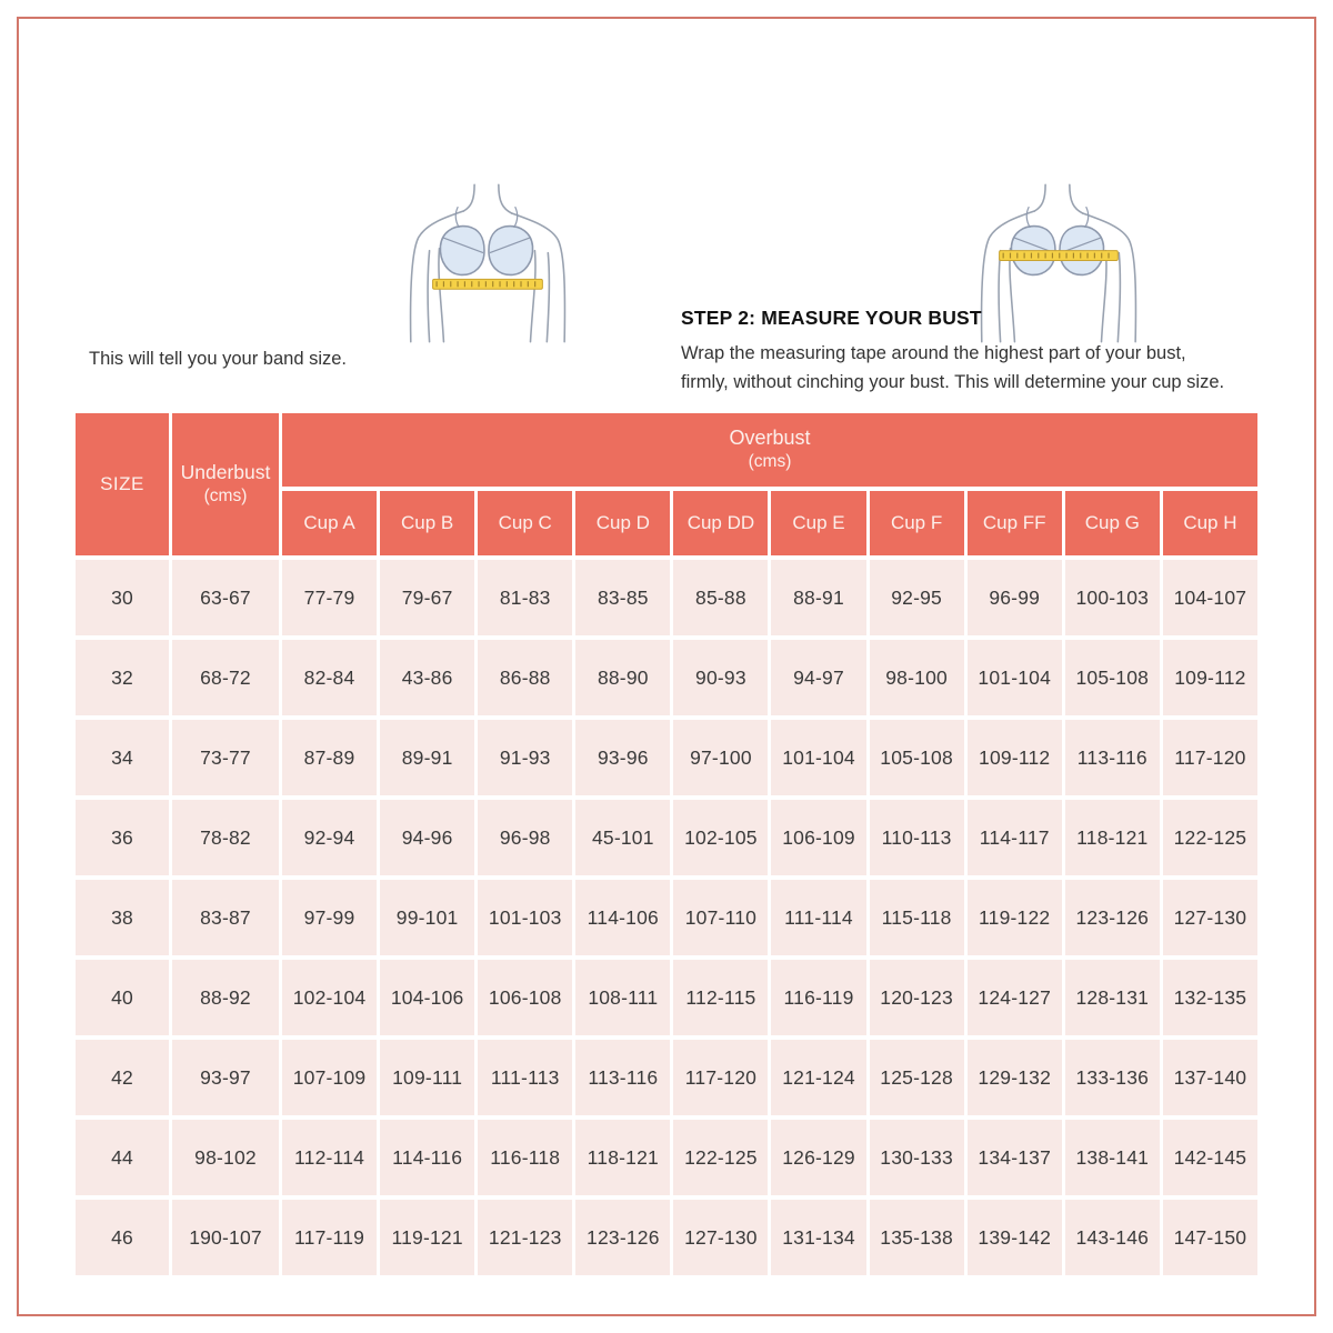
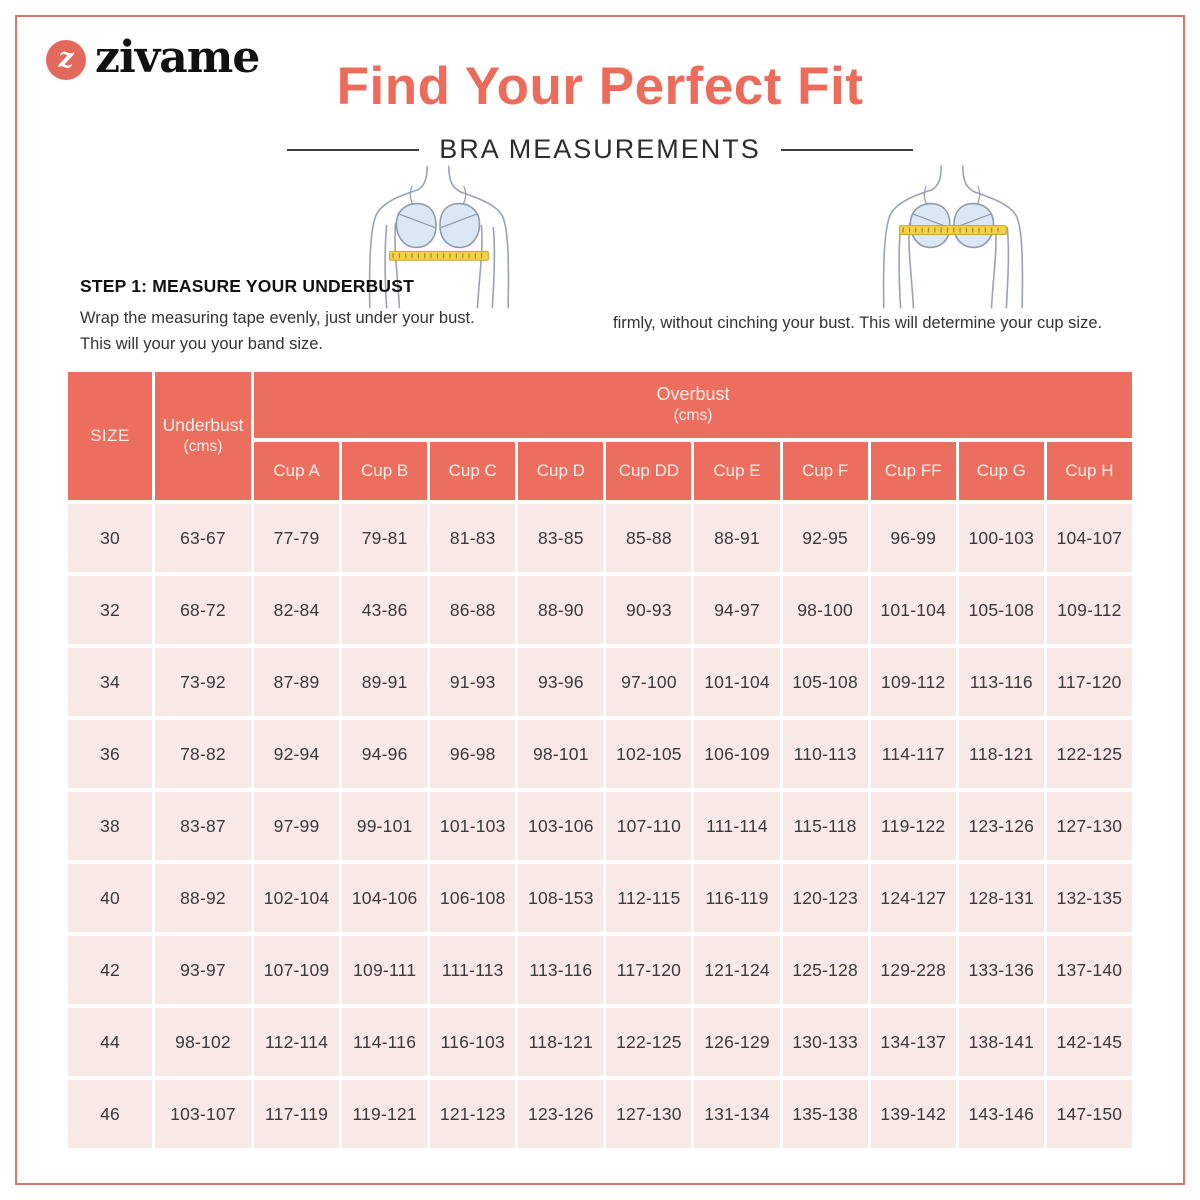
+ z
+ zivame
+ Find Your Perfect Fit
+ BRA MEASUREMENTS
+ STEP 1: MEASURE YOUR UNDERBUST
+ Wrap the measuring tape evenly, just under your bust.
- This will tell you your band size.
+ This will your you your band size.
- STEP 2: MEASURE YOUR BUST
- Wrap the measuring tape around the highest part of your bust,
  firmly, without cinching your bust. This will determine your cup size.
  SIZE	Underbust (cms)	Overbust (cms)
  Cup A	Cup B	Cup C	Cup D	Cup DD	Cup E	Cup F	Cup FF	Cup G	Cup H
- 30	63-67	77-79	79-67	81-83	83-85	85-88	88-91	92-95	96-99	100-103	104-107
+ 30	63-67	77-79	79-81	81-83	83-85	85-88	88-91	92-95	96-99	100-103	104-107
  32	68-72	82-84	43-86	86-88	88-90	90-93	94-97	98-100	101-104	105-108	109-112
- 34	73-77	87-89	89-91	91-93	93-96	97-100	101-104	105-108	109-112	113-116	117-120
+ 34	73-92	87-89	89-91	91-93	93-96	97-100	101-104	105-108	109-112	113-116	117-120
- 36	78-82	92-94	94-96	96-98	45-101	102-105	106-109	110-113	114-117	118-121	122-125
+ 36	78-82	92-94	94-96	96-98	98-101	102-105	106-109	110-113	114-117	118-121	122-125
- 38	83-87	97-99	99-101	101-103	114-106	107-110	111-114	115-118	119-122	123-126	127-130
+ 38	83-87	97-99	99-101	101-103	103-106	107-110	111-114	115-118	119-122	123-126	127-130
- 40	88-92	102-104	104-106	106-108	108-111	112-115	116-119	120-123	124-127	128-131	132-135
+ 40	88-92	102-104	104-106	106-108	108-153	112-115	116-119	120-123	124-127	128-131	132-135
- 42	93-97	107-109	109-111	111-113	113-116	117-120	121-124	125-128	129-132	133-136	137-140
+ 42	93-97	107-109	109-111	111-113	113-116	117-120	121-124	125-128	129-228	133-136	137-140
- 44	98-102	112-114	114-116	116-118	118-121	122-125	126-129	130-133	134-137	138-141	142-145
+ 44	98-102	112-114	114-116	116-103	118-121	122-125	126-129	130-133	134-137	138-141	142-145
- 46	190-107	117-119	119-121	121-123	123-126	127-130	131-134	135-138	139-142	143-146	147-150
+ 46	103-107	117-119	119-121	121-123	123-126	127-130	131-134	135-138	139-142	143-146	147-150
